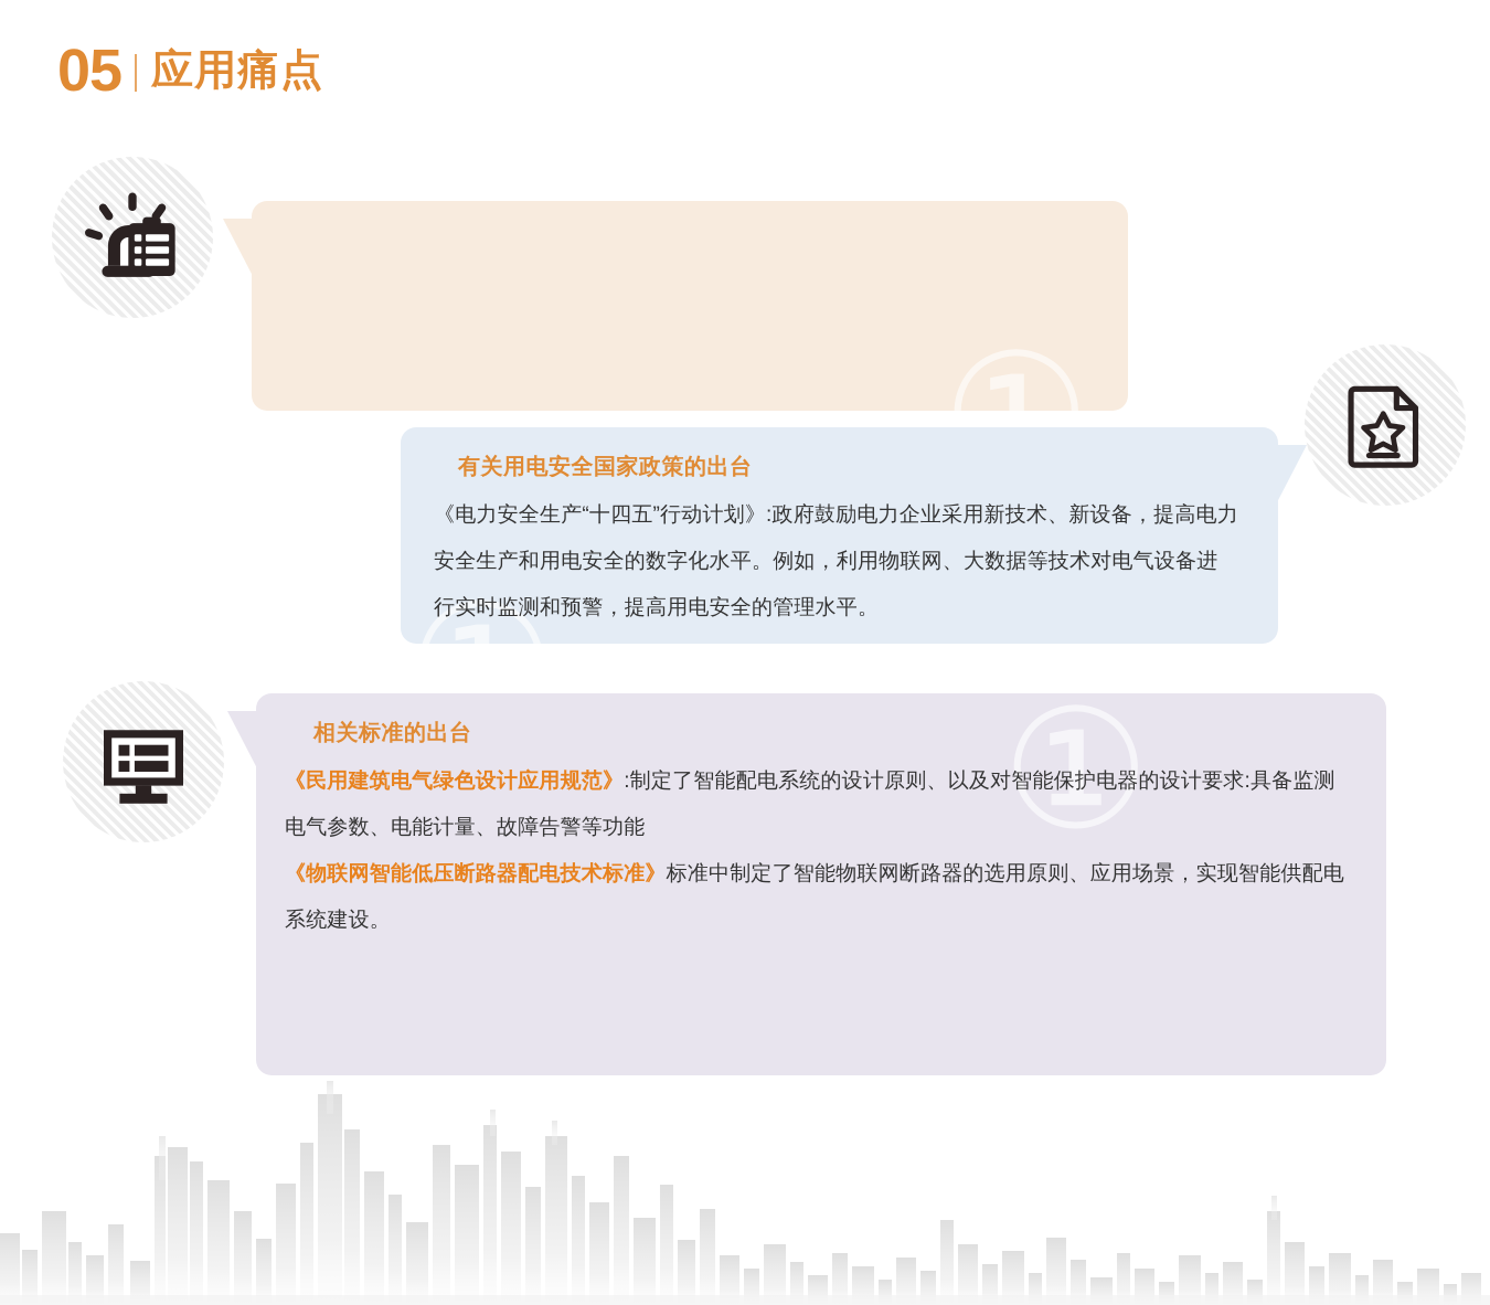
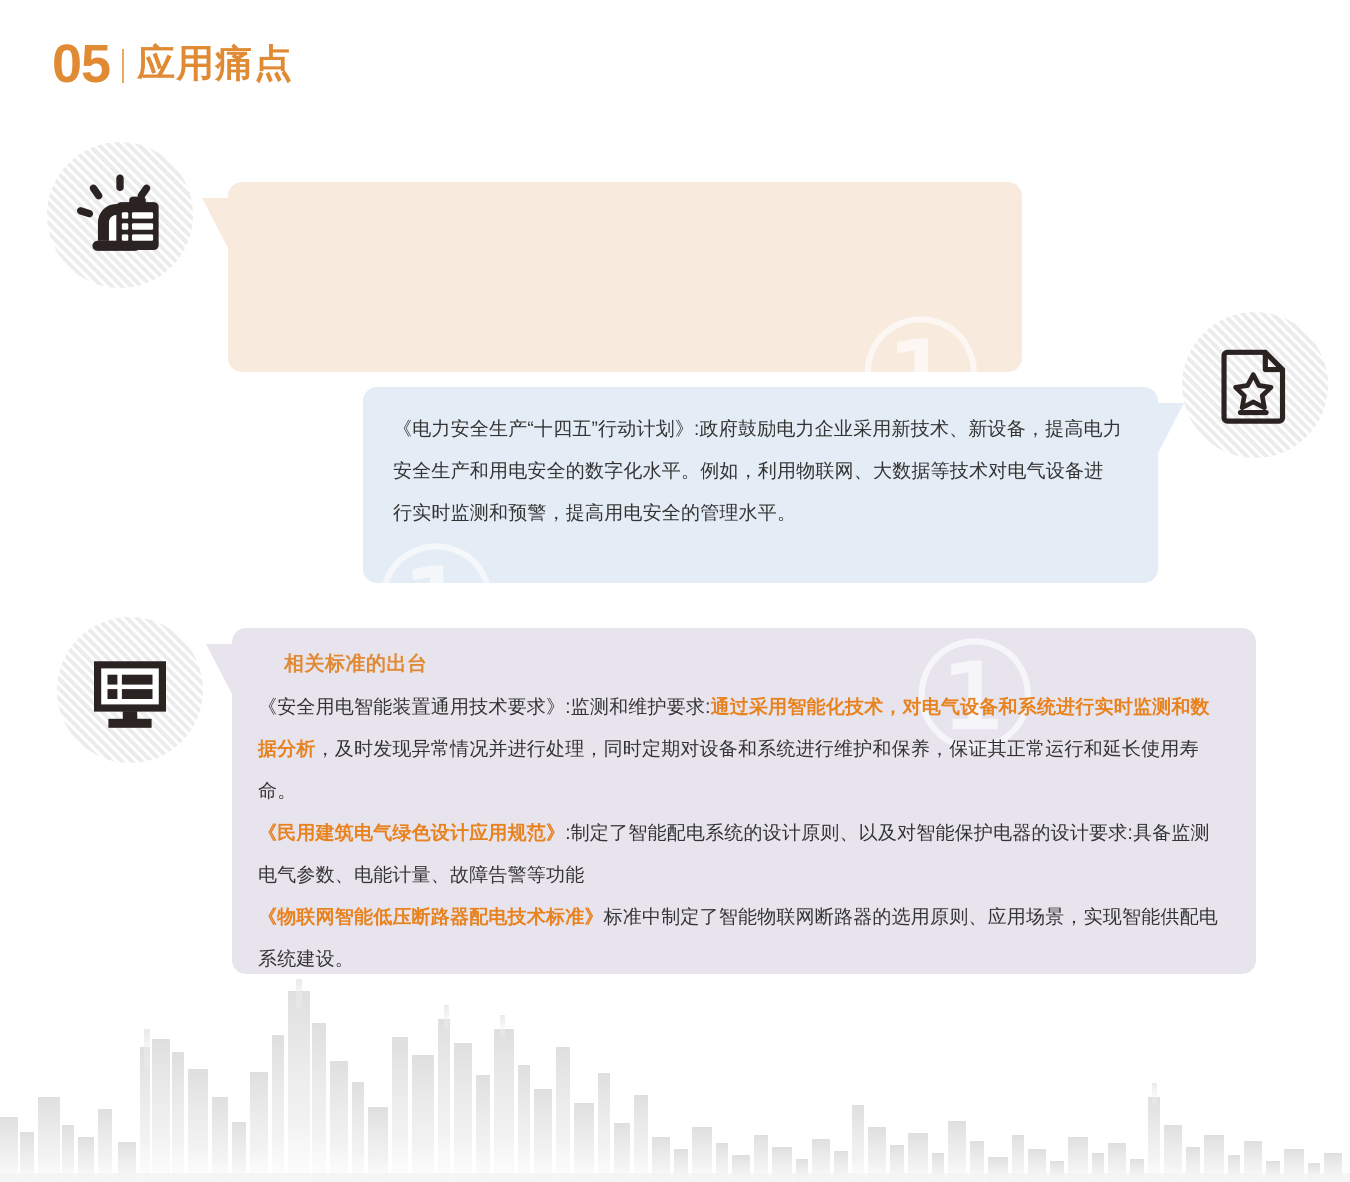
  05
  应用痛点
  ①
  ①
- 有关用电安全国家政策的出台
  《电力安全生产“十四五”行动计划》:政府鼓励电力企业采用新技术、新设备，提高电力安全生产和用电安全的数字化水平。例如，利用物联网、大数据等技术对电气设备进行实时监测和预警，提高用电安全的管理水平。
  ①
  相关标准的出台
+ 《安全用电智能装置通用技术要求》:监测和维护要求:通过采用智能化技术，对电气设备和系统进行实时监测和数据分析，及时发现异常情况并进行处理，同时定期对设备和系统进行维护和保养，保证其正常运行和延长使用寿命。
  《民用建筑电气绿色设计应用规范》:制定了智能配电系统的设计原则、以及对智能保护电器的设计要求:具备监测电气参数、电能计量、故障告警等功能
  《物联网智能低压断路器配电技术标准》标准中制定了智能物联网断路器的选用原则、应用场景，实现智能供配电系统建设。
